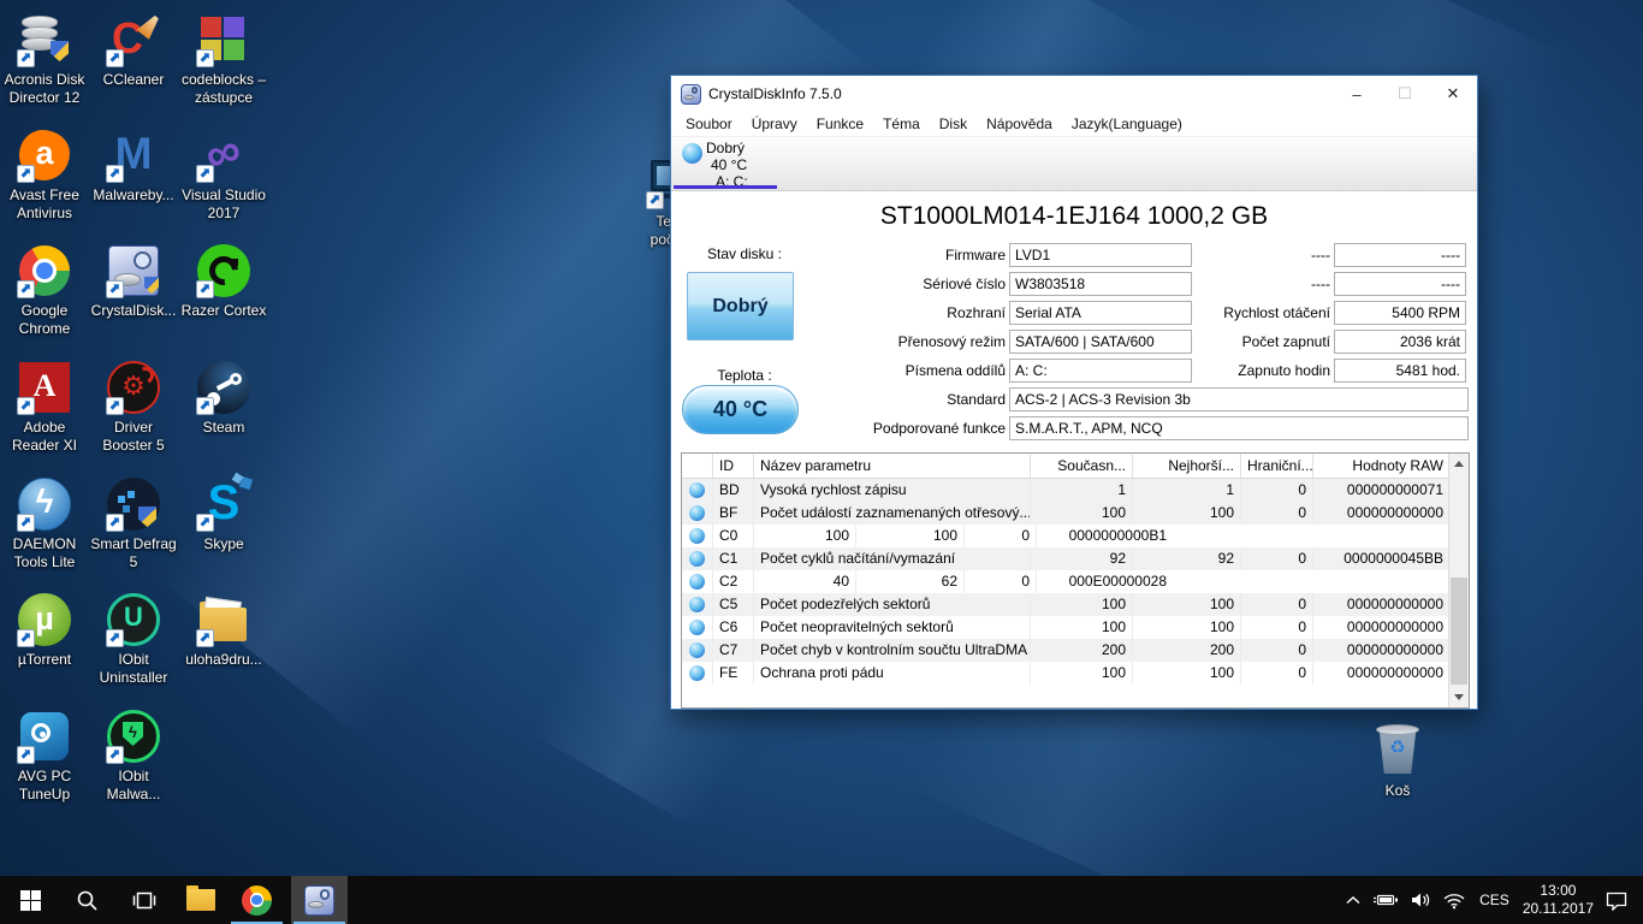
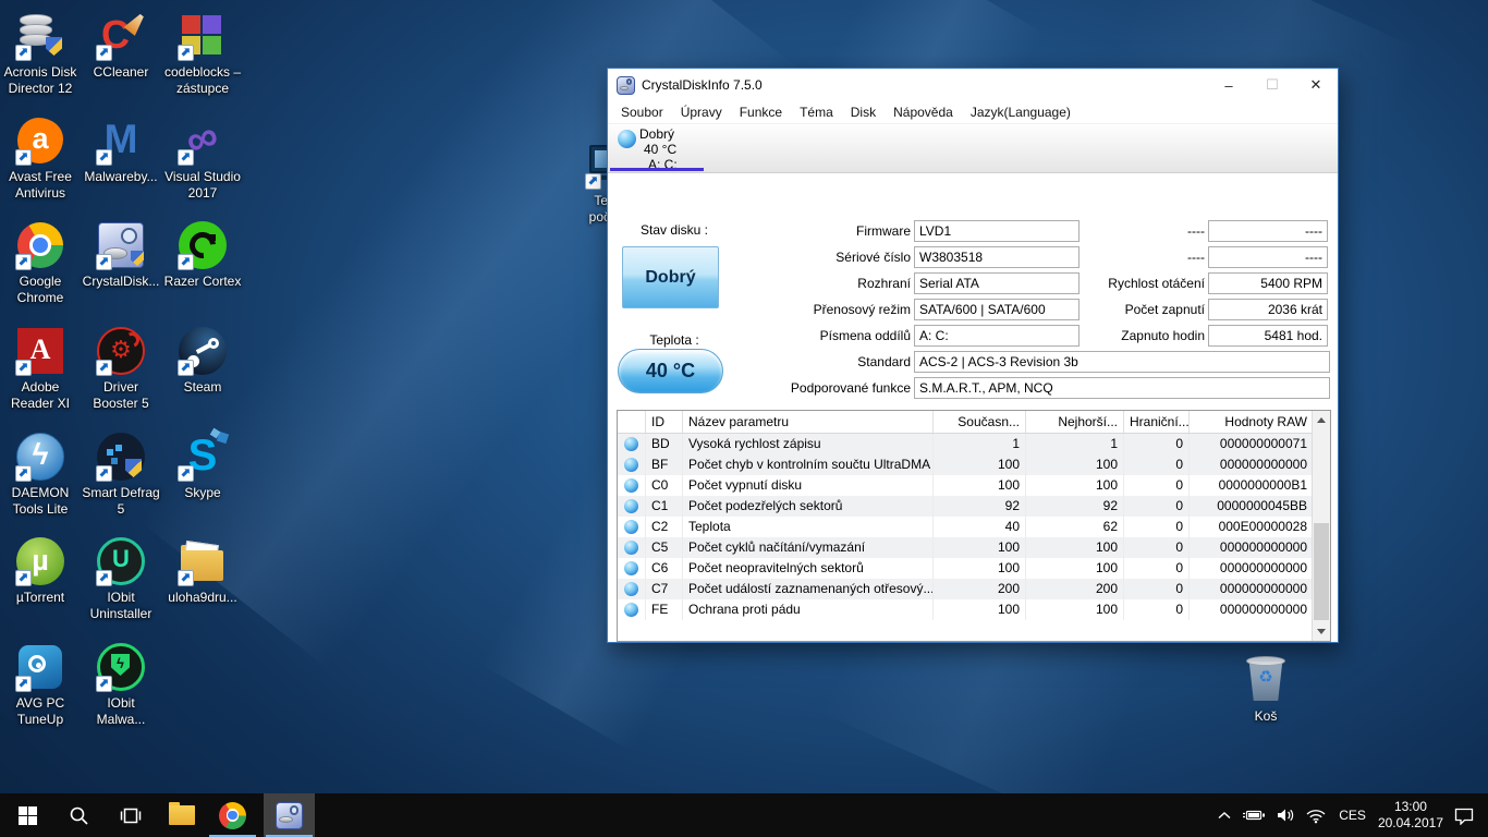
  ⬈
  Acronis Disk
  Director 12
  C
  ⬈
  CCleaner
  ⬈
  codeblocks –
  zástupce
  a
  ⬈
  Avast Free
  Antivirus
  M
  ⬈
  Malwareby...
  ⬈
  Visual Studio
  2017
  ⬈
  Google
  Chrome
  ⬈
  CrystalDisk...
  ⬈
  Razer Cortex
  A
  ⬈
  Adobe
  Reader XI
  ⚙
  ⬈
  Driver
  Booster 5
  ⬈
  Steam
  ϟ
  ⬈
  DAEMON
  Tools Lite
  ⬈
  Smart Defrag
  5
  S
  ⬈
  Skype
  µ
  ⬈
  µTorrent
  U
  ⬈
  IObit
  Uninstaller
  ⬈
  uloha9dru...
  ⬈
  AVG PC
  TuneUp
  ϟ
  ⬈
  IObit
  Malwa...
  ⬈
  ♻
  Koš
  CrystalDiskInfo 7.5.0
  –
  ☐
  ✕
  Soubor
  Úpravy
  Funkce
  Téma
  Disk
  Nápověda
  Jazyk(Language)
  Dobrý
  40 °C
  A: C:
- ST1000LM014-1EJ164 1000,2 GB
  Stav disku :
  Dobrý
  Teplota :
  40 °C
  Firmware
  LVD1
  Sériové číslo
  W3803518
  Rozhraní
  Serial ATA
  Přenosový režim
  SATA/600 | SATA/600
  Písmena oddílů
  A: C:
  Standard
  ACS-2 | ACS-3 Revision 3b
  Podporované funkce
  S.M.A.R.T., APM, NCQ
  ----
  ----
  ----
  ----
  Rychlost otáčení
  5400 RPM
  Počet zapnutí
  2036 krát
  Zapnuto hodin
  5481 hod.
  ID
  Název parametru
  Současn...
  Nejhorší...
  Hraniční...
  Hodnoty RAW
  BD
  Vysoká rychlost zápisu
  1
  1
  0
  000000000071
  BF
- Počet událostí zaznamenaných otřesový...
+ Počet chyb v kontrolním součtu UltraDMA
  100
  100
  0
  000000000000
  C0
+ Počet vypnutí disku
  100
  100
  0
  0000000000B1
  C1
- Počet cyklů načítání/vymazání
+ Počet podezřelých sektorů
  92
  92
  0
  0000000045BB
  C2
+ Teplota
  40
  62
  0
  000E00000028
  C5
- Počet podezřelých sektorů
+ Počet cyklů načítání/vymazání
  100
  100
  0
  000000000000
  C6
  Počet neopravitelných sektorů
  100
  100
  0
  000000000000
  C7
- Počet chyb v kontrolním součtu UltraDMA
+ Počet událostí zaznamenaných otřesový...
  200
  200
  0
  000000000000
  FE
  Ochrana proti pádu
  100
  100
  0
  000000000000
  CES
  13:00
- 20.11.2017
+ 20.04.2017
